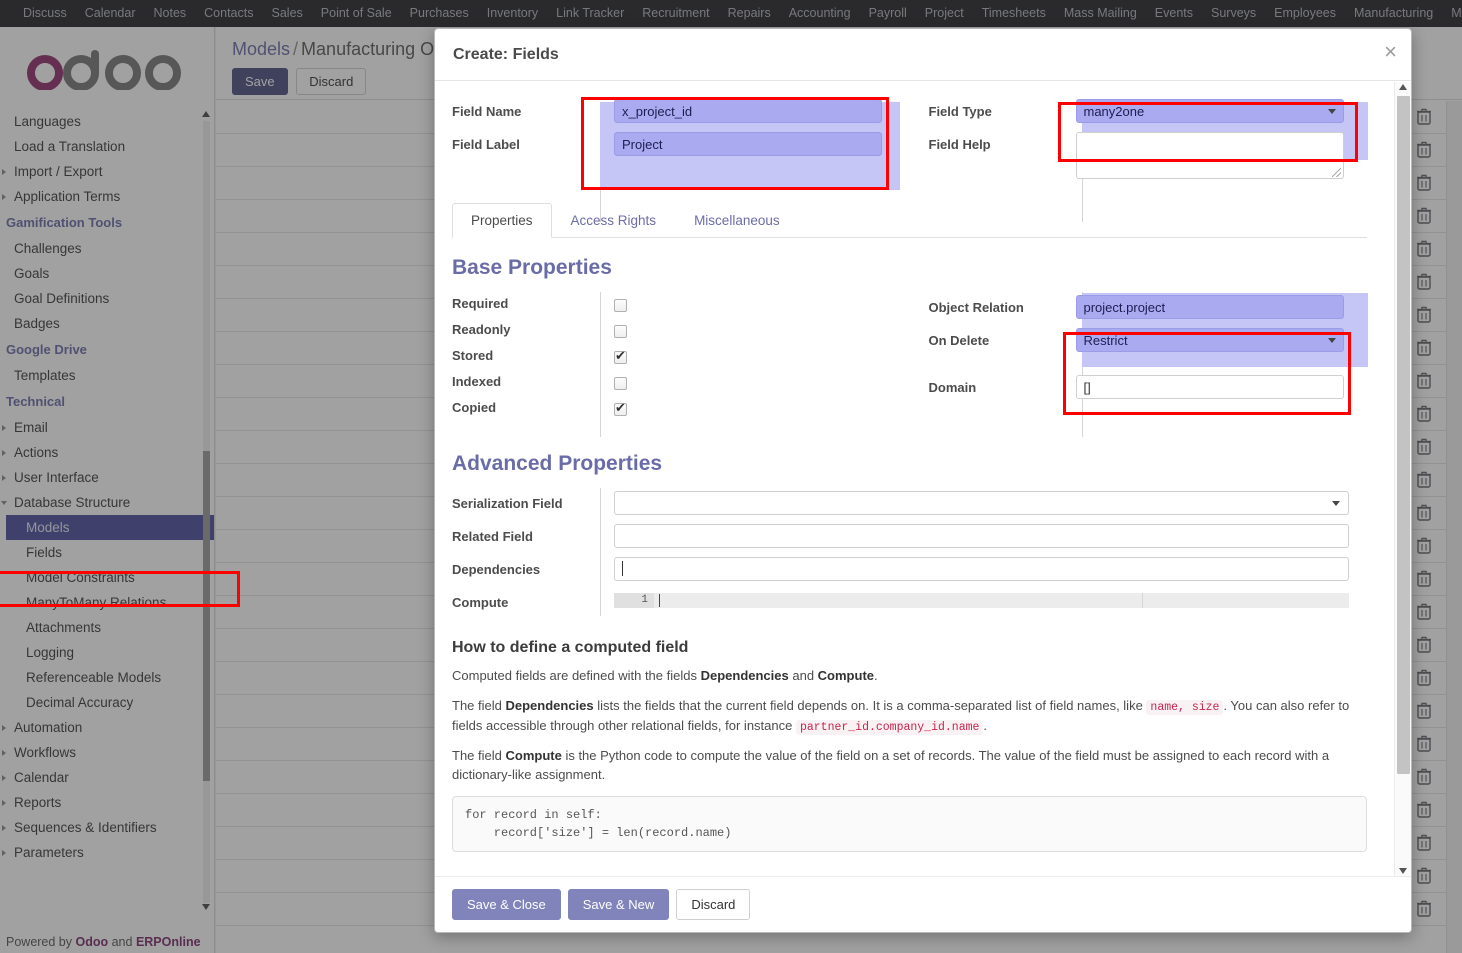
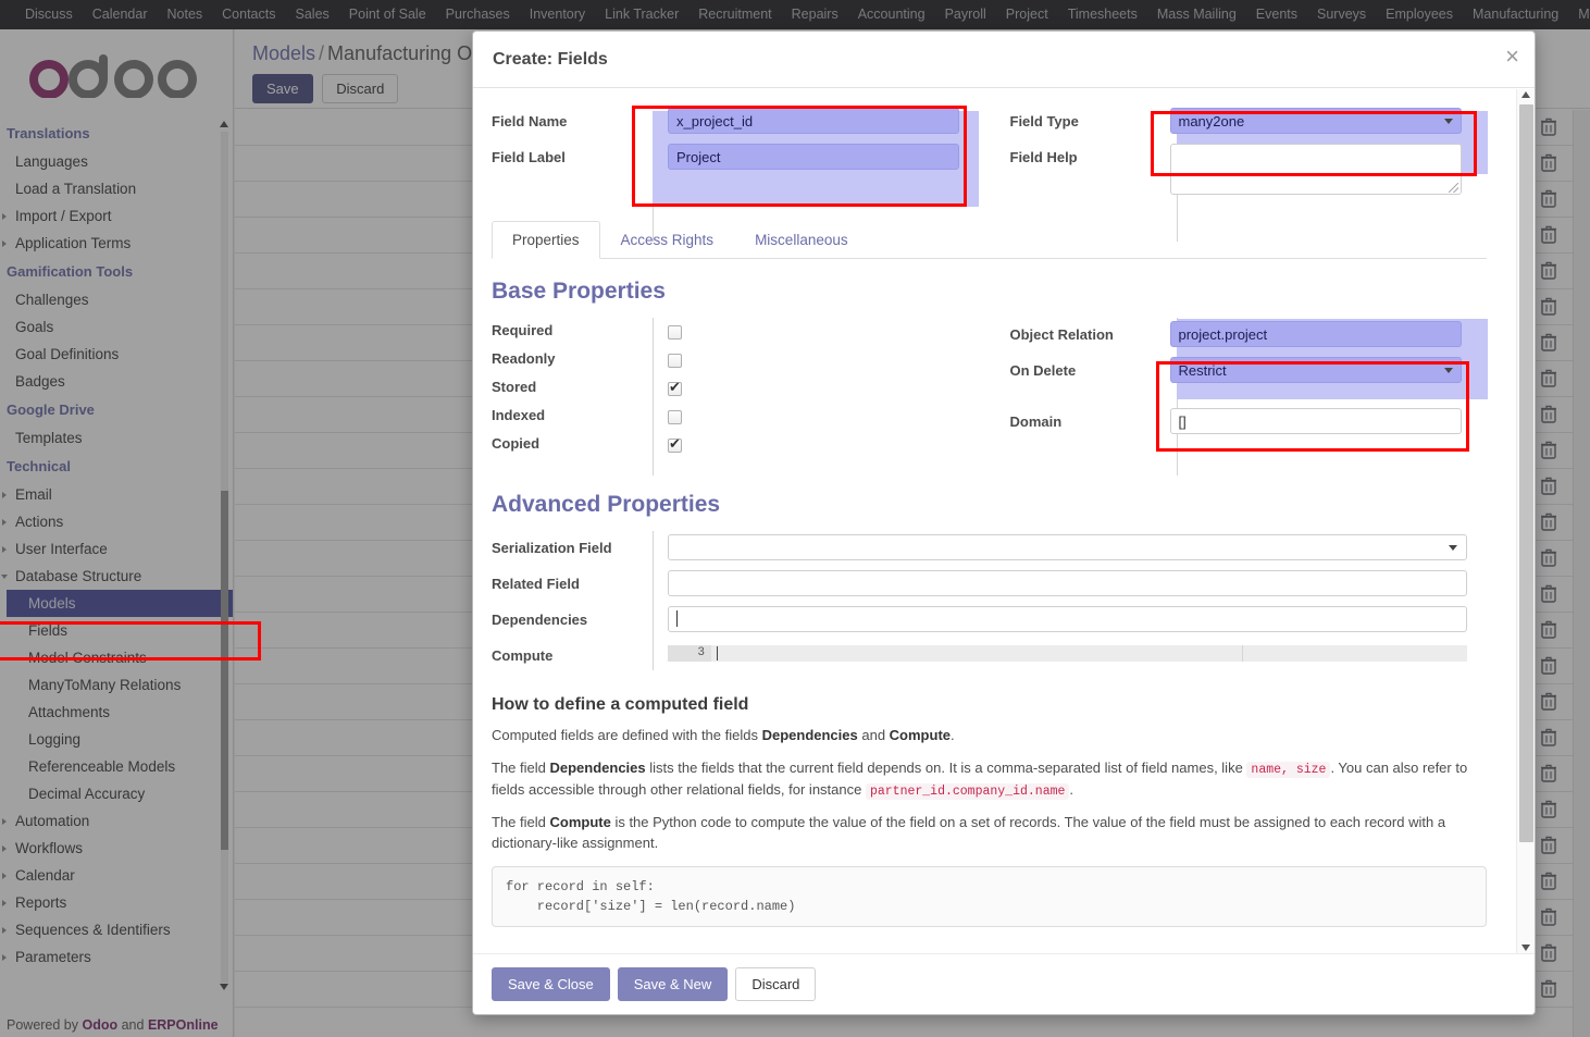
  Discuss
  Calendar
  Notes
  Contacts
  Sales
  Point of Sale
  Purchases
  Inventory
  Link Tracker
  Recruitment
  Repairs
  Accounting
  Payroll
  Project
  Timesheets
  Mass Mailing
  Events
  Surveys
  Employees
  Manufacturing
  M
+ Translations
  Languages
  Load a Translation
  Import / Export
  Application Terms
  Gamification Tools
  Challenges
  Goals
  Goal Definitions
  Badges
  Google Drive
  Templates
  Technical
  Email
  Actions
  User Interface
  Database Structure
  Models
  Fields
  Model Constraints
  ManyToMany Relations
  Attachments
  Logging
  Referenceable Models
  Decimal Accuracy
  Automation
  Workflows
  Calendar
  Reports
  Sequences & Identifiers
  Parameters
  Powered by Odoo and ERPOnline
  Models / Manufacturing O
  Save Discard
  Create: Fields
  ×
  Field Name
  x_project_id
  Field Label
  Project
  Field Type
  many2one
  Field Help
  Properties
  Access Rights
  Miscellaneous
  Base Properties
  Required
  Readonly
  Stored
  Indexed
  Copied
  Object Relation
  project.project
  On Delete
  Restrict
  Domain
  []
  Advanced Properties
  Serialization Field
  Related Field
  Dependencies
  Compute
- 1
+ 3
  How to define a computed field
  Computed fields are defined with the fields Dependencies and Compute.
  The field Dependencies lists the fields that the current field depends on. It is a comma-separated list of field names, like name, size . You can also refer to fields accessible through other relational fields, for instance partner_id.company_id.name .
  The field Compute is the Python code to compute the value of the field on a set of records. The value of the field must be assigned to each record with a dictionary-like assignment.
  for record in self:
  record['size'] = len(record.name)
  Save & Close
  Save & New
  Discard
